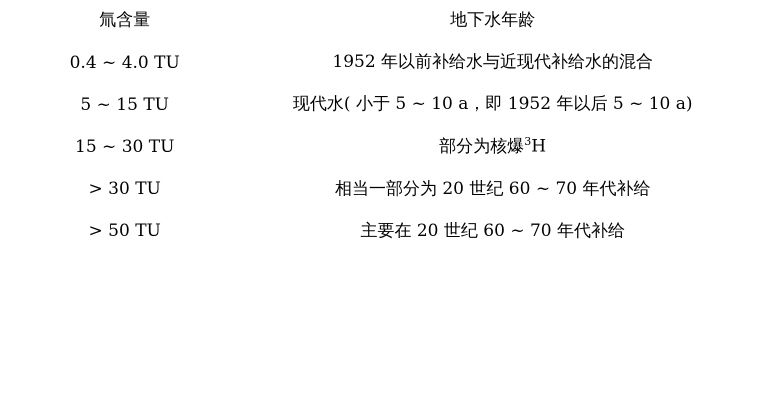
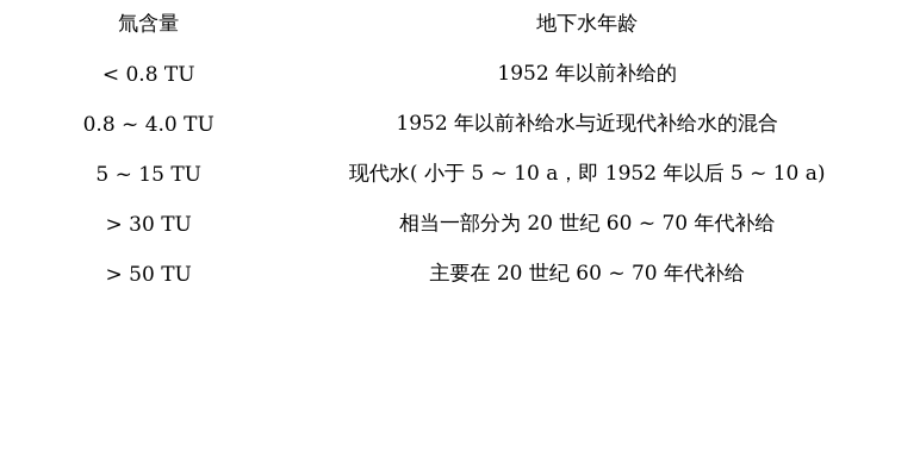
  氚含量	地下水年龄
+ < 0.8 TU	1952 年以前补给的
- 0.4 ~ 4.0 TU	1952 年以前补给水与近现代补给水的混合
+ 0.8 ~ 4.0 TU	1952 年以前补给水与近现代补给水的混合
  5 ~ 15 TU	现代水( 小于 5 ~ 10 a，即 1952 年以后 5 ~ 10 a)
- 15 ~ 30 TU	部分为核爆3H
  > 30 TU	相当一部分为 20 世纪 60 ~ 70 年代补给
  > 50 TU	主要在 20 世纪 60 ~ 70 年代补给
